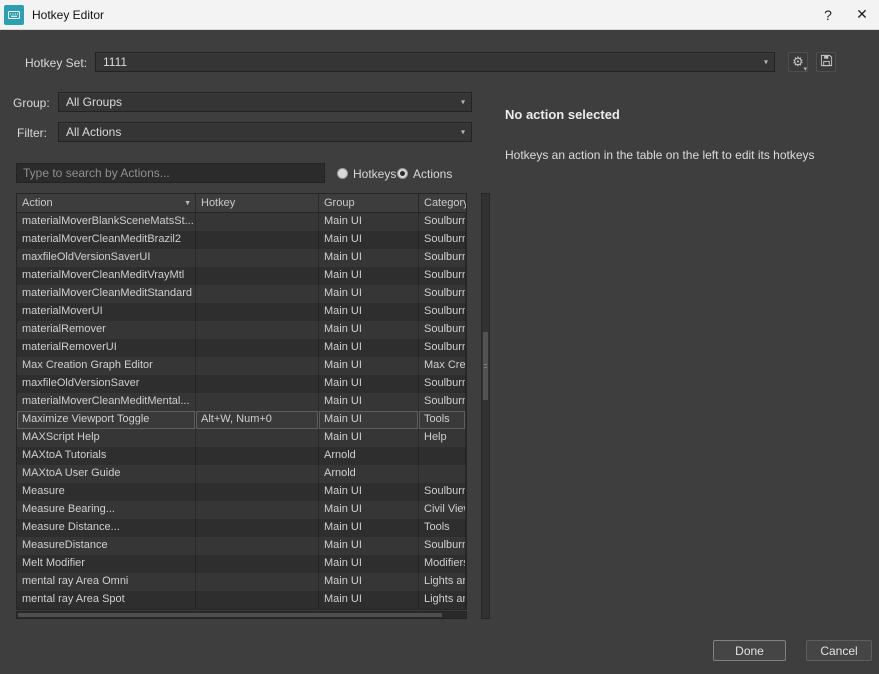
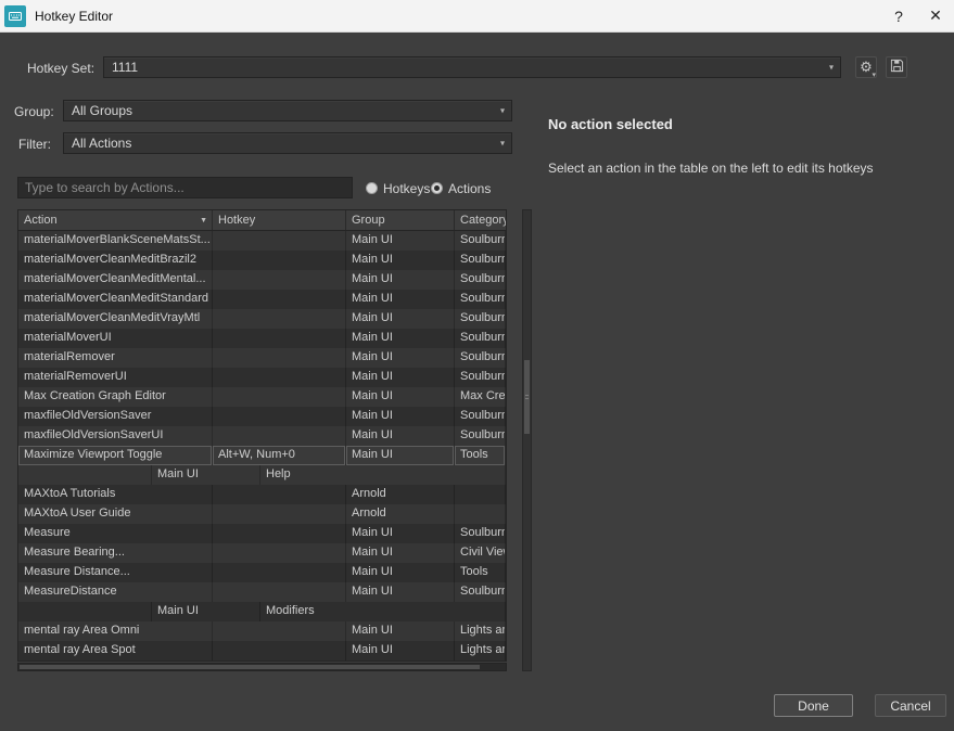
  Hotkey Editor
  ?
  ✕
  Hotkey Set:
  1111
  ▾
  ⚙
  Group:
  All Groups
  ▾
  Filter:
  All Actions
  ▾
  Type to search by Actions...
  Hotkeys
  Actions
  Action
  Hotkey
  Group
  Category
  materialMoverBlankSceneMatsSt...
  Main UI
  Soulburn
  materialMoverCleanMeditBrazil2
  Main UI
  Soulburn
- maxfileOldVersionSaverUI
+ materialMoverCleanMeditMental...
  Main UI
  Soulburn
- materialMoverCleanMeditVrayMtl
+ materialMoverCleanMeditStandard
  Main UI
  Soulburn
- materialMoverCleanMeditStandard
+ materialMoverCleanMeditVrayMtl
  Main UI
  Soulburn
  materialMoverUI
  Main UI
  Soulburn
  materialRemover
  Main UI
  Soulburn
  materialRemoverUI
  Main UI
  Soulburn
  Max Creation Graph Editor
  Main UI
  Max Cre
  maxfileOldVersionSaver
  Main UI
  Soulburn
- materialMoverCleanMeditMental...
+ maxfileOldVersionSaverUI
  Main UI
  Soulburn
  Maximize Viewport Toggle
  Alt+W, Num+0
  Main UI
  Tools
- MAXScript Help
  Main UI
  Help
  MAXtoA Tutorials
  Arnold
  MAXtoA User Guide
  Arnold
  Measure
  Main UI
  Soulburn
  Measure Bearing...
  Main UI
  Civil Vie
  Measure Distance...
  Main UI
  Tools
  MeasureDistance
  Main UI
  Soulburn
- Melt Modifier
  Main UI
  Modifiers
  mental ray Area Omni
  Main UI
  Lights an
  mental ray Area Spot
  Main UI
  Lights an
  No action selected
- Hotkeys an action in the table on the left to edit its hotkeys
+ Select an action in the table on the left to edit its hotkeys
  Done
  Cancel
